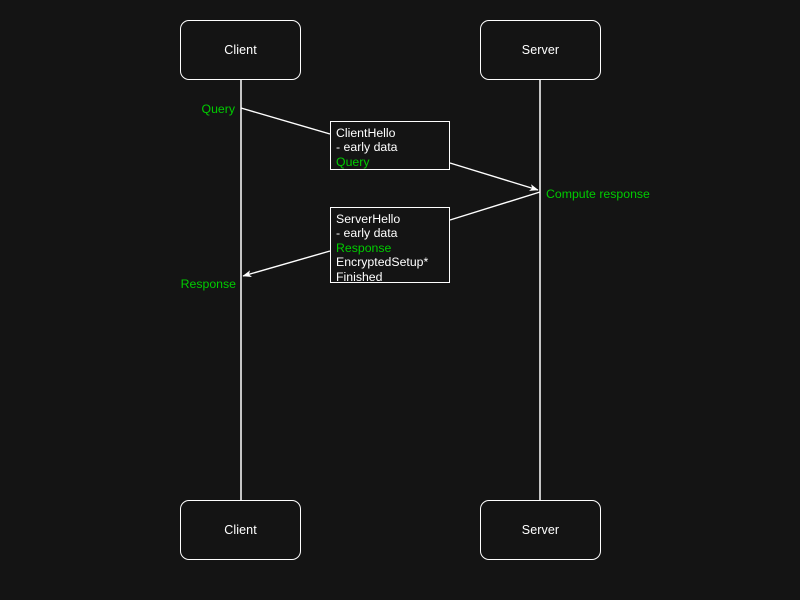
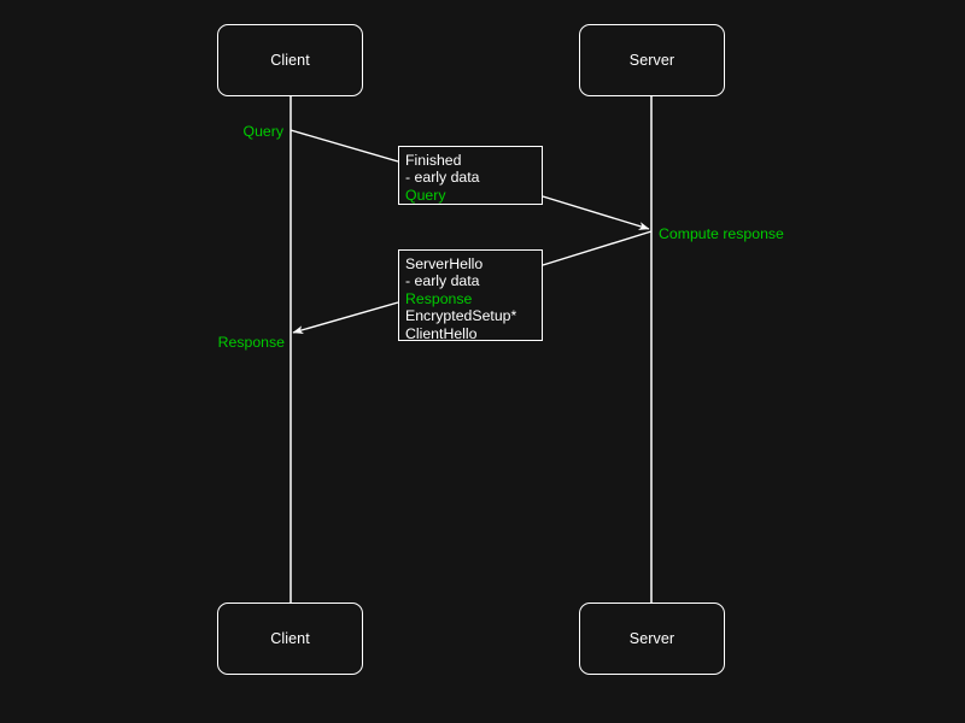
  Client
  Client
  Server
  Server
- ClientHello
+ Finished
  - early data
  Query
  ServerHello
  - early data
  Response
  EncryptedSetup*
- Finished
+ ClientHello
  Query
  Compute response
  Response
